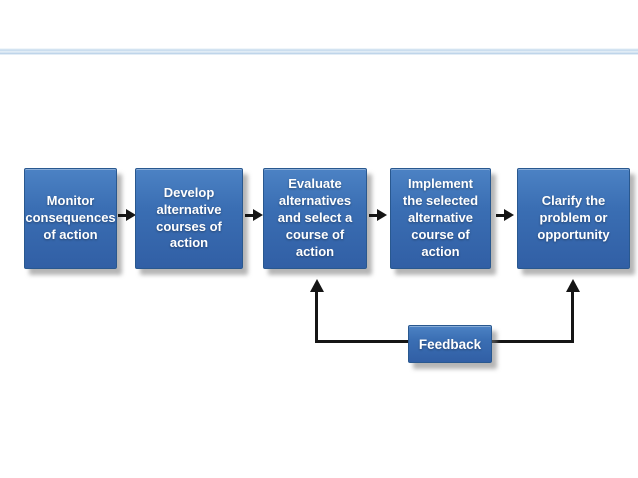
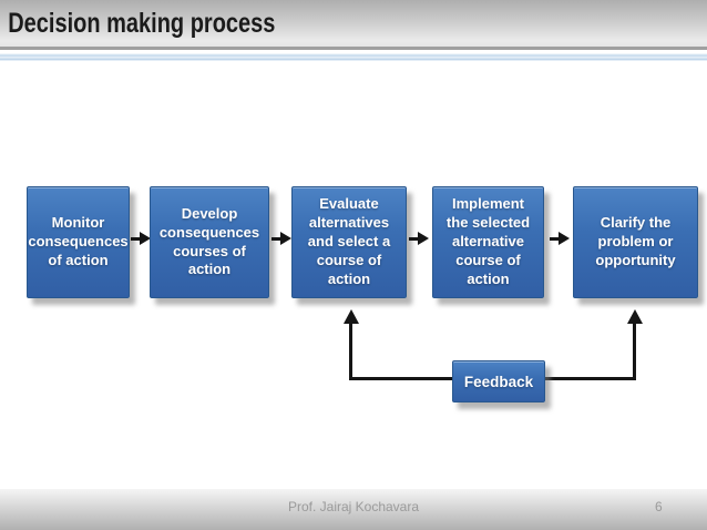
+ Decision making process
  Monitor consequences of action
- Develop alternative courses of action
+ Develop consequences courses of action
  Evaluate alternatives and select a course of action
  Implement the selected alternative course of action
  Clarify the problem or opportunity
  Feedback
+ Prof. Jairaj Kochavara
+ 6
